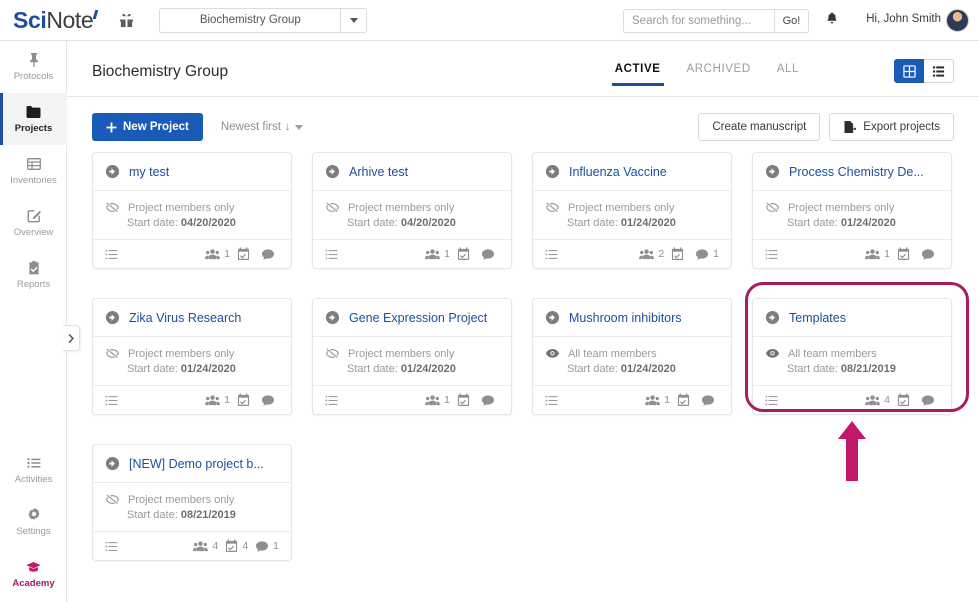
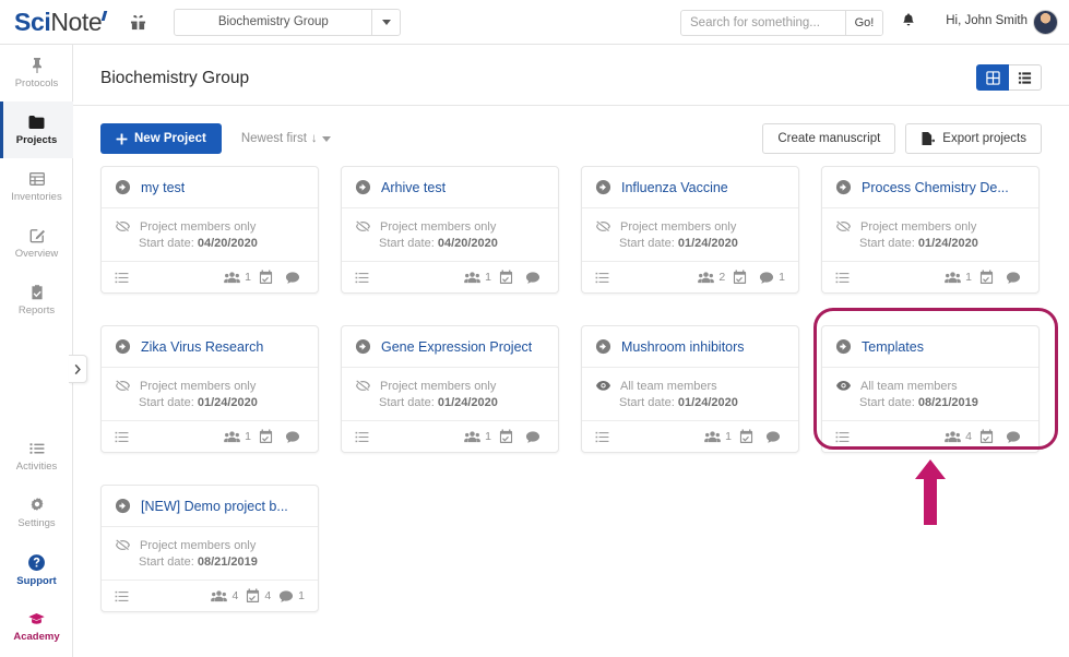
  SciNote
  Biochemistry Group
  Search for something...
  Go!
  Hi, John Smith
  Protocols
  Projects
  Inventories
  Overview
  Reports
  Activities
  Settings
+ Support
  Academy
  Biochemistry Group
- ACTIVE
- ARCHIVED
- ALL
  New Project
  Newest first
  ↓
  Create manuscript
  Export projects
  my test
  Project members only
  Start date: 04/20/2020
  1
  Arhive test
  Project members only
  Start date: 04/20/2020
  1
  Influenza Vaccine
  Project members only
  Start date: 01/24/2020
  2
  1
  Process Chemistry De...
  Project members only
  Start date: 01/24/2020
  1
  Zika Virus Research
  Project members only
  Start date: 01/24/2020
  1
  Gene Expression Project
  Project members only
  Start date: 01/24/2020
  1
  Mushroom inhibitors
  All team members
  Start date: 01/24/2020
  1
  Templates
  All team members
  Start date: 08/21/2019
  4
  [NEW] Demo project b...
  Project members only
  Start date: 08/21/2019
  4
  4
  1
